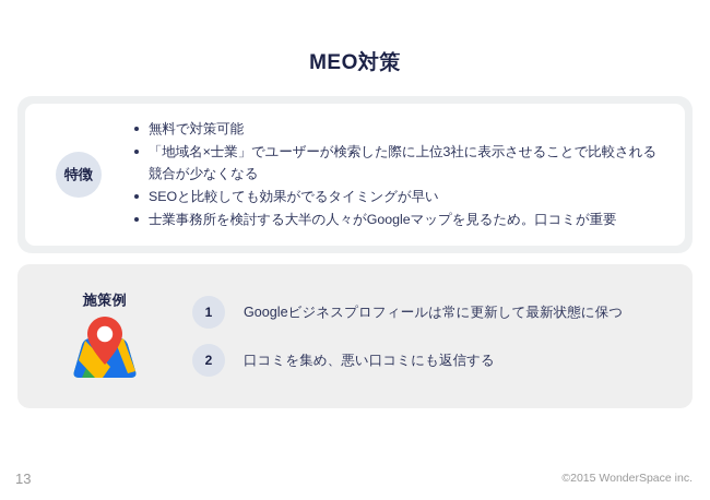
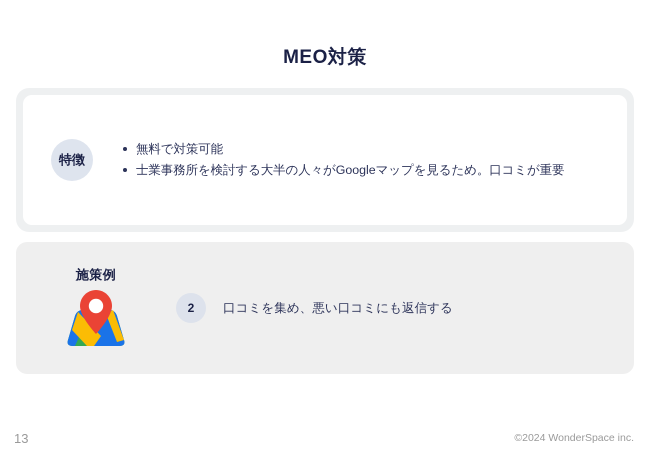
  MEO対策
  特徴
  無料で対策可能
- 「地域名×士業」でユーザーが検索した際に上位3社に表示させることで比較される競合が少なくなる
- SEOと比較しても効果がでるタイミングが早い
  士業事務所を検討する大半の人々がGoogleマップを見るため。口コミが重要
  施策例
- 1
- Googleビジネスプロフィールは常に更新して最新状態に保つ
  2
  口コミを集め、悪い口コミにも返信する
  13
- ©2015 WonderSpace inc.
+ ©2024 WonderSpace inc.
